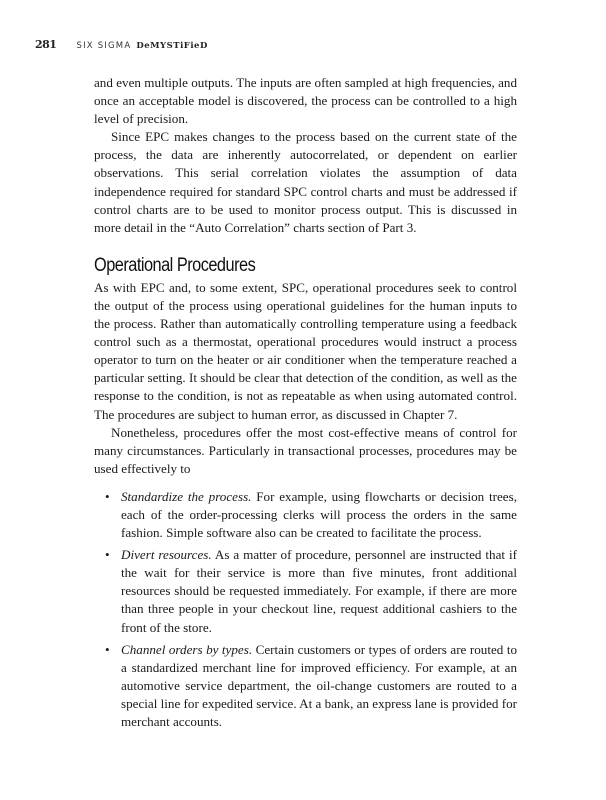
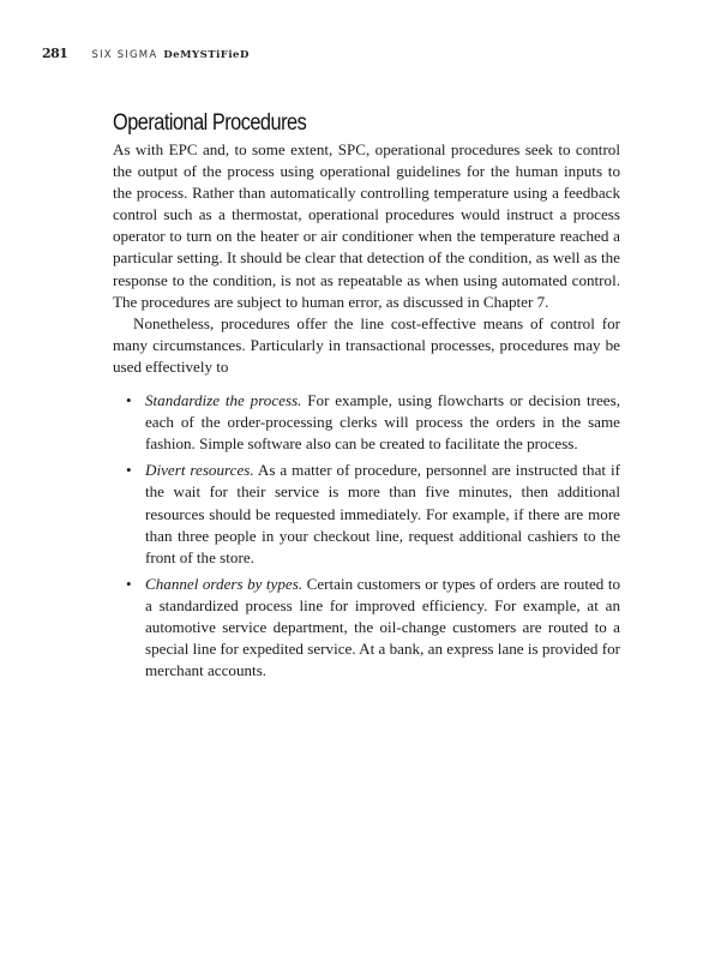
  281
  SIX SIGMA
  DeMYSTiFieD
- and even multiple outputs. The inputs are often sampled at high frequencies, and once an acceptable model is discovered, the process can be controlled to a high level of precision.
- Since EPC makes changes to the process based on the current state of the process, the data are inherently autocorrelated, or dependent on earlier observations. This serial correlation violates the assumption of data independence required for standard SPC control charts and must be addressed if control charts are to be used to monitor process output. This is discussed in more detail in the “Auto Correlation” charts section of Part 3.
  Operational Procedures
  As with EPC and, to some extent, SPC, operational procedures seek to control the output of the process using operational guidelines for the human inputs to the process. Rather than automatically controlling temperature using a feedback control such as a thermostat, operational procedures would instruct a process operator to turn on the heater or air conditioner when the temperature reached a particular setting. It should be clear that detection of the condition, as well as the response to the condition, is not as repeatable as when using automated control. The procedures are subject to human error, as discussed in Chapter 7.
- Nonetheless, procedures offer the most cost-effective means of control for many circumstances. Particularly in transactional processes, procedures may be used effectively to
+ Nonetheless, procedures offer the line cost-effective means of control for many circumstances. Particularly in transactional processes, procedures may be used effectively to
  •
  Standardize the process. For example, using flowcharts or decision trees, each of the order-processing clerks will process the orders in the same fashion. Simple software also can be created to facilitate the process.
  •
- Divert resources. As a matter of procedure, personnel are instructed that if the wait for their service is more than five minutes, front additional resources should be requested immediately. For example, if there are more than three people in your checkout line, request additional cashiers to the front of the store.
+ Divert resources. As a matter of procedure, personnel are instructed that if the wait for their service is more than five minutes, then additional resources should be requested immediately. For example, if there are more than three people in your checkout line, request additional cashiers to the front of the store.
  •
- Channel orders by types. Certain customers or types of orders are routed to a standardized merchant line for improved efficiency. For example, at an automotive service department, the oil-change customers are routed to a special line for expedited service. At a bank, an express lane is provided for merchant accounts.
+ Channel orders by types. Certain customers or types of orders are routed to a standardized process line for improved efficiency. For example, at an automotive service department, the oil-change customers are routed to a special line for expedited service. At a bank, an express lane is provided for merchant accounts.
